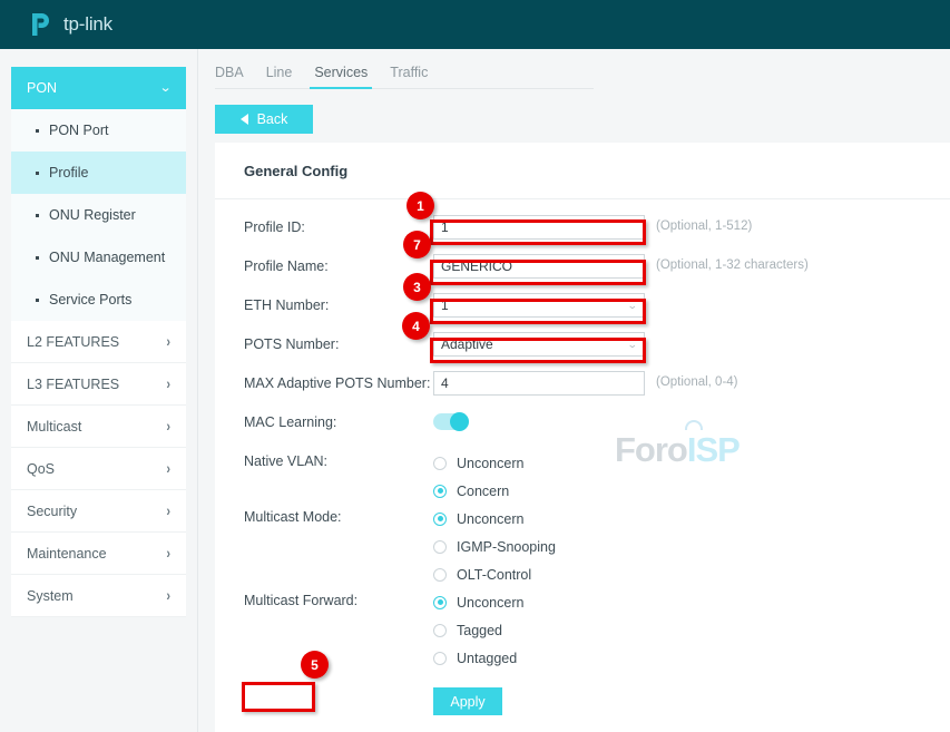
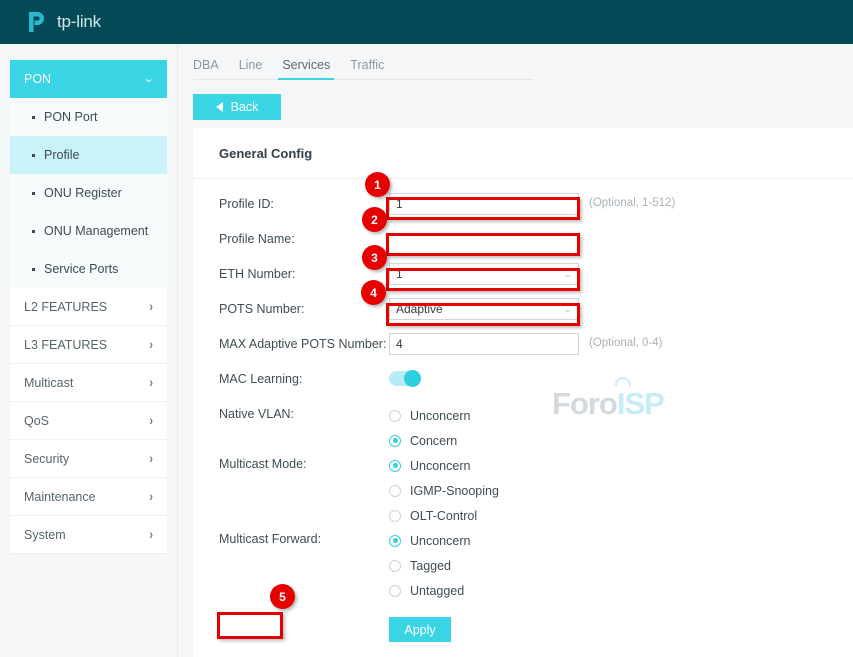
  tp-link
  PON
  ⌄
  PON Port
  Profile
  ONU Register
  ONU Management
  Service Ports
  L2 FEATURES
  ›
  L3 FEATURES
  ›
  Multicast
  ›
  QoS
  ›
  Security
  ›
  Maintenance
  ›
  System
  ›
  DBA
  Line
  Services
  Traffic
  Back
  General Config
  Profile ID:
  1
  (Optional, 1-512)
  Profile Name:
- GENERICO
- (Optional, 1-32 characters)
  ETH Number:
  1
  ⌄
  POTS Number:
  Adaptive
  ⌄
  MAX Adaptive POTS Number:
  4
  (Optional, 0-4)
  MAC Learning:
  Native VLAN:
  Unconcern
  Concern
  Multicast Mode:
  Unconcern
  IGMP-Snooping
  OLT-Control
  Multicast Forward:
  Unconcern
  Tagged
  Untagged
  Apply
  ForoISP
  1
- 7
+ 2
  3
  4
  5
